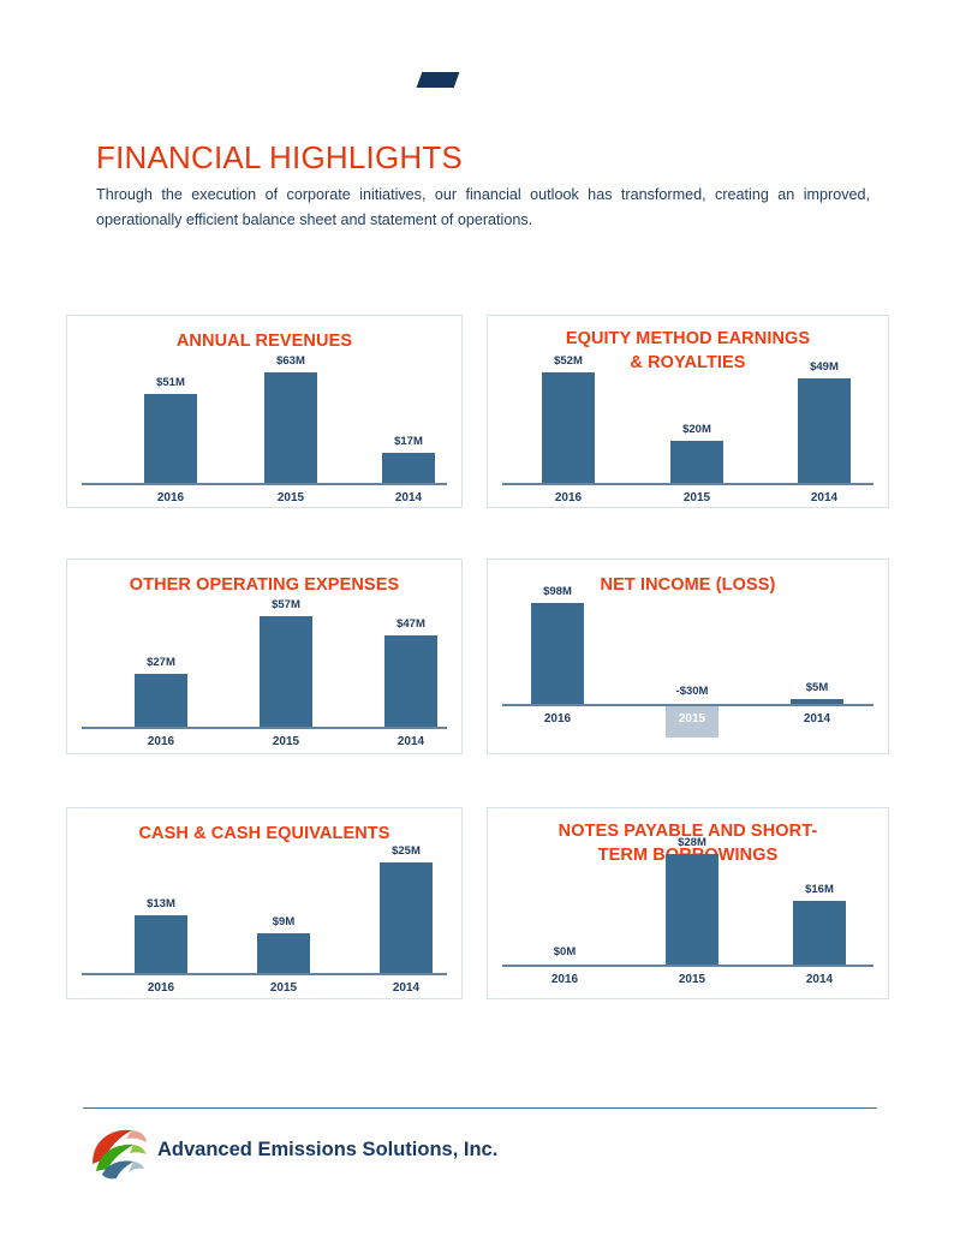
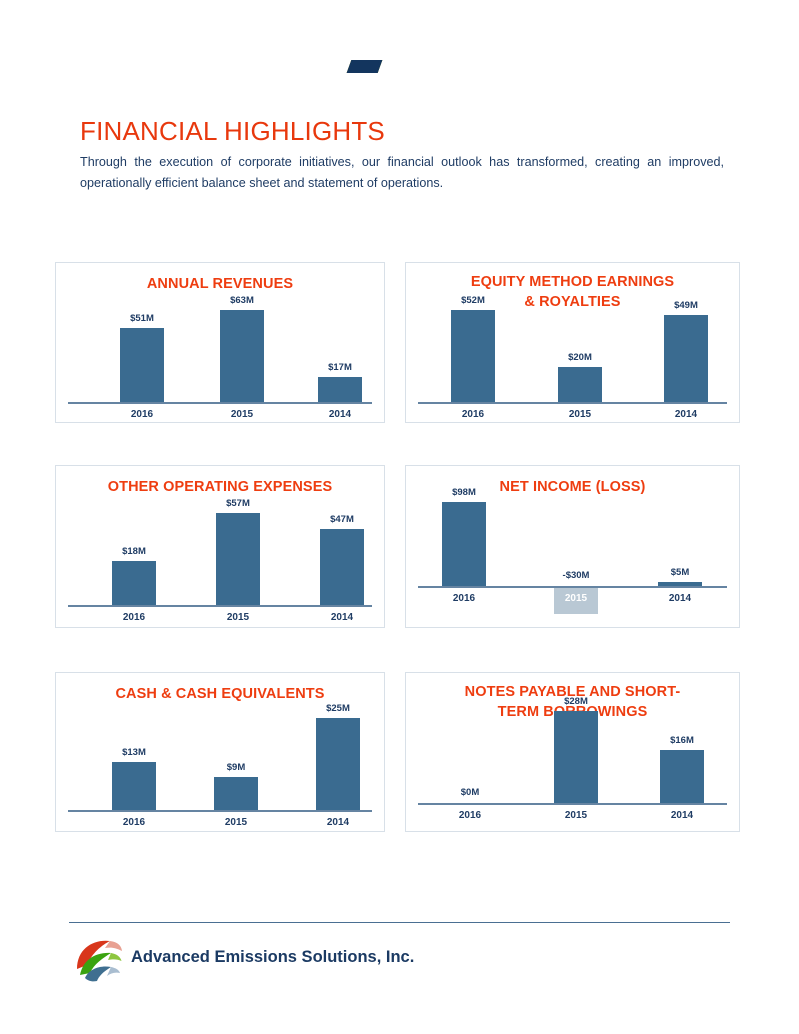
  FINANCIAL HIGHLIGHTS
  Through the execution of corporate initiatives, our financial outlook has transformed, creating an improved, operationally efficient balance sheet and statement of operations.
  ANNUAL REVENUES
  $51M
  2016
  $63M
  2015
  $17M
  2014
  EQUITY METHOD EARNINGS
  & ROYALTIES
  $52M
  2016
  $20M
  2015
  $49M
  2014
  OTHER OPERATING EXPENSES
- $27M
+ $18M
  2016
  $57M
  2015
  $47M
  2014
  NET INCOME (LOSS)
  $98M
  2016
  -$30M
  2015
  $5M
  2014
  CASH & CASH EQUIVALENTS
  $13M
  2016
  $9M
  2015
  $25M
  2014
  NOTES PAYABLE AND SHORT-
  TERM BWINGS
  $0M
  2016
  $28M
  2015
  $16M
  2014
  Advanced Emissions Solutions, Inc.
